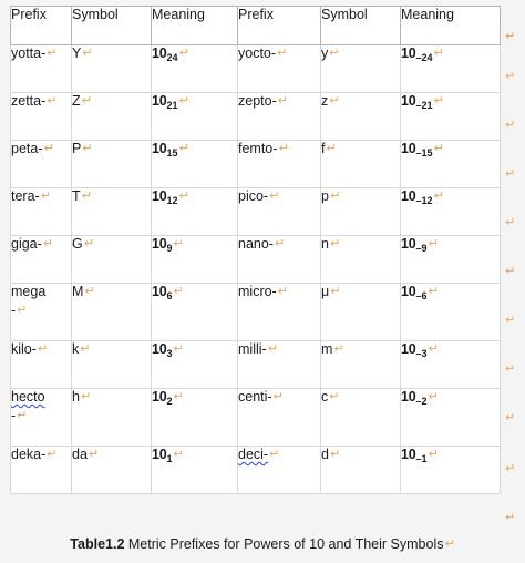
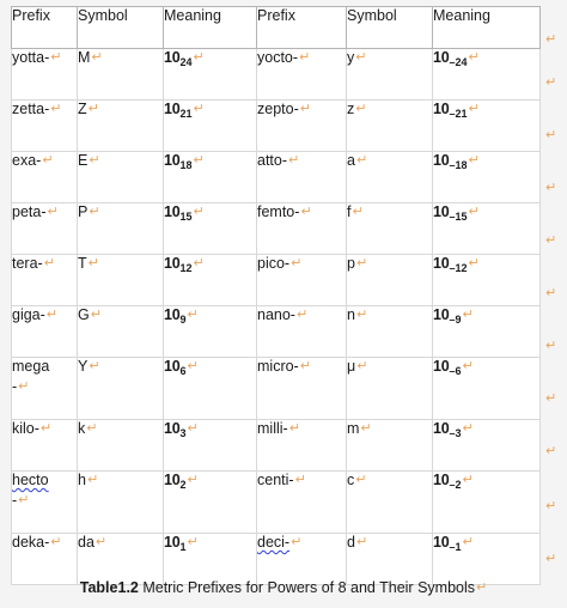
  Prefix	Symbol	Meaning	Prefix	Symbol	Meaning
- yotta-↵	Y↵	1024↵	yocto-↵	y↵	10–24↵
+ yotta-↵	M↵	1024↵	yocto-↵	y↵	10–24↵
  zetta-↵	Z↵	1021↵	zepto-↵	z↵	10–21↵
+ exa-↵	E↵	1018↵	atto-↵	a↵	10–18↵
  peta-↵	P↵	1015↵	femto-↵	f↵	10–15↵
  tera-↵	T↵	1012↵	pico-↵	p↵	10–12↵
  giga-↵	G↵	109↵	nano-↵	n↵	10–9↵
- mega-↵	M↵	106↵	micro-↵	μ↵	10–6↵
+ mega-↵	Y↵	106↵	micro-↵	μ↵	10–6↵
  kilo-↵	k↵	103↵	milli-↵	m↵	10–3↵
  hecto-↵	h↵	102↵	centi-↵	c↵	10–2↵
  deka-↵	da↵	101↵	deci-↵	d↵	10–1↵
  ↵
  ↵
  ↵
  ↵
  ↵
  ↵
  ↵
  ↵
  ↵
  ↵
  ↵
- Table1.2 Metric Prefixes for Powers of 10 and Their Symbols↵
+ Table1.2 Metric Prefixes for Powers of 8 and Their Symbols↵
